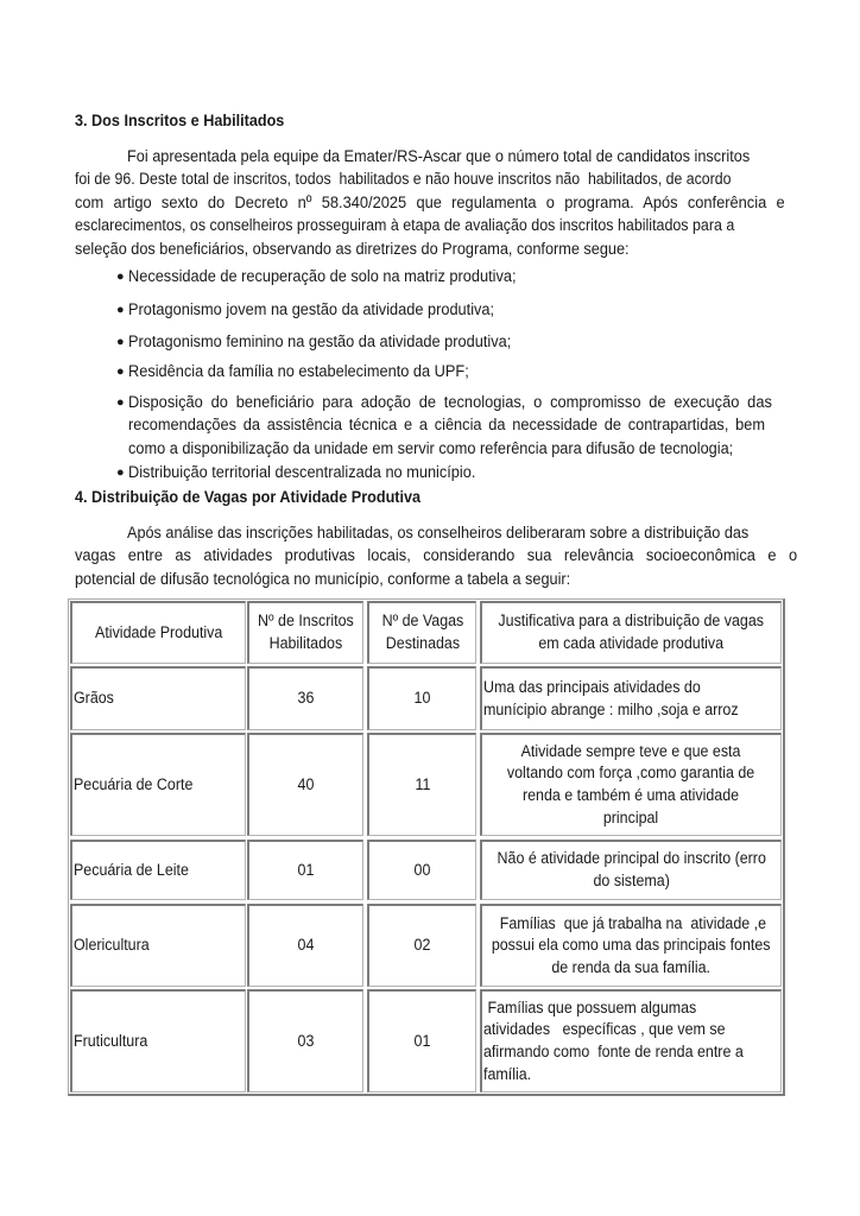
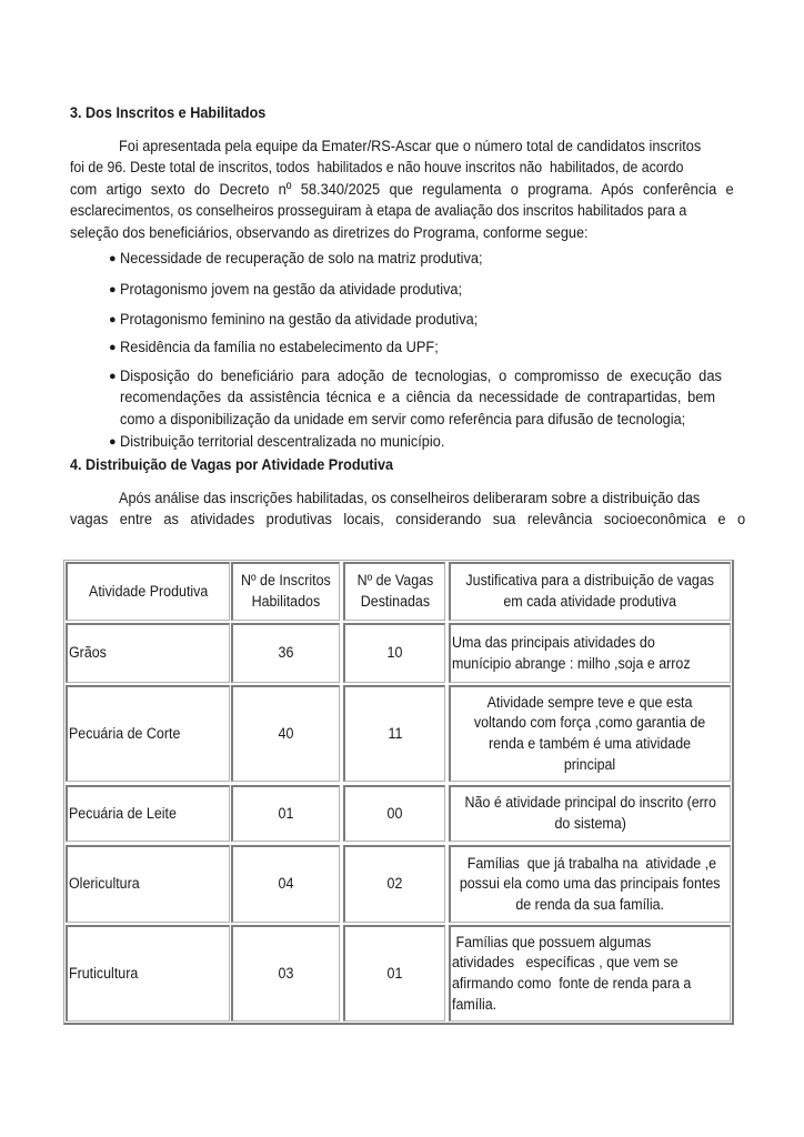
  3. Dos Inscritos e Habilitados
  Foi apresentada pela equipe da Emater/RS-Ascar que o número total de candidatos inscritos
  foi de 96. Deste total de inscritos, todos habilitados e não houve inscritos não habilitados, de acordo
  com artigo sexto do Decreto nº 58.340/2025 que regulamenta o programa. Após conferência e
  esclarecimentos, os conselheiros prosseguiram à etapa de avaliação dos inscritos habilitados para a
  seleção dos beneficiários, observando as diretrizes do Programa, conforme segue:
  ●
  Necessidade de recuperação de solo na matriz produtiva;
  ●
  Protagonismo jovem na gestão da atividade produtiva;
  ●
  Protagonismo feminino na gestão da atividade produtiva;
  ●
  Residência da família no estabelecimento da UPF;
  ●
  Disposição do beneficiário para adoção de tecnologias, o compromisso de execução das
  recomendações da assistência técnica e a ciência da necessidade de contrapartidas, bem
  como a disponibilização da unidade em servir como referência para difusão de tecnologia;
  ●
  Distribuição territorial descentralizada no município.
  4. Distribuição de Vagas por Atividade Produtiva
  Após análise das inscrições habilitadas, os conselheiros deliberaram sobre a distribuição das
  vagas entre as atividades produtivas locais, considerando sua relevância socioeconômica e o
- potencial de difusão tecnológica no município, conforme a tabela a seguir:
  Atividade Produtiva
  Nº de Inscritos
  Habilitados
  Nº de Vagas
  Destinadas
  Justificativa para a distribuição de vagas
  em cada atividade produtiva
  Grãos
  36
  10
  Uma das principais atividades do
  munícipio abrange : milho ,soja e arroz
  Pecuária de Corte
  40
  11
  Atividade sempre teve e que esta
  voltando com força ,como garantia de
  renda e também é uma atividade
  principal
  Pecuária de Leite
  01
  00
  Não é atividade principal do inscrito (erro
  do sistema)
  Olericultura
  04
  02
  Famílias que já trabalha na atividade ,e
  possui ela como uma das principais fontes
  de renda da sua família.
  Fruticultura
  03
  01
  Famílias que possuem algumas
  atividades específicas , que vem se
- afirmando como fonte de renda entre a
+ afirmando como fonte de renda para a
  família.
